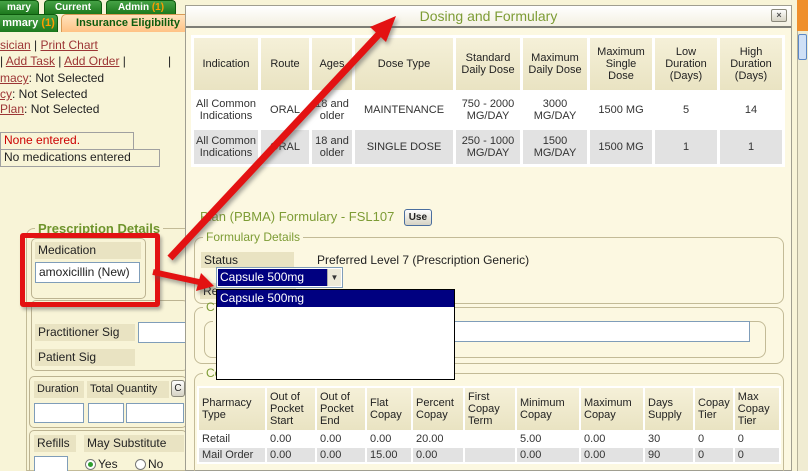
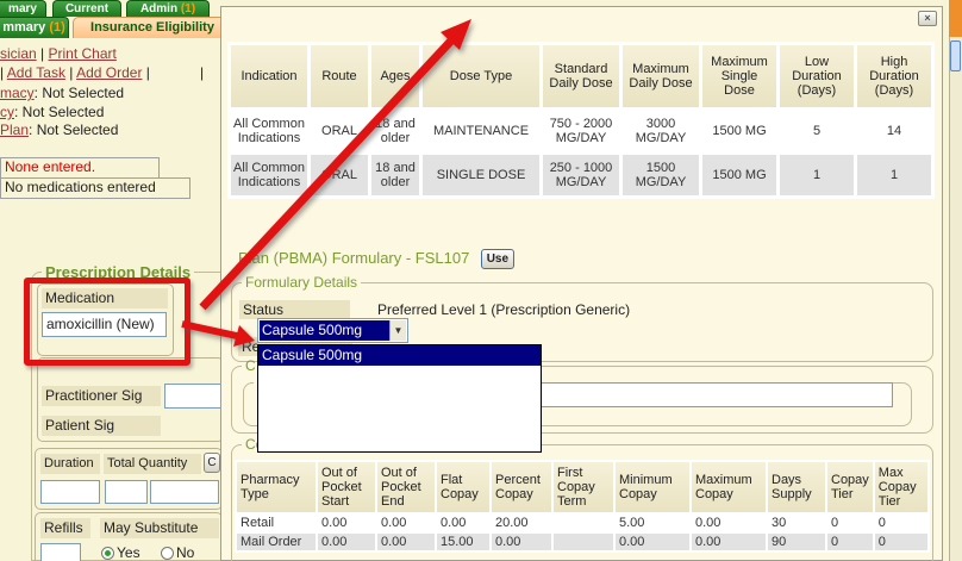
  mary
  Current
  Admin (1)
  mmary (1)
  Insurance Eligibility
  sician | Print Chart
  | Add Task | Add Order |
  |
  macy: Not Selected
  cy: Not Selected
  Plan: Not Selected
  None entered.
  No medications entered
  Prescription Details
  Medication
  amoxicillin (New)
  Practitioner Sig
  Patient Sig
  Duration
  Total Quantity
  C
  Refills
  May Substitute
  Yes
  No
- Dosing and Formulary
  ×
  Indication	Route	Ages	Dose Type	Standard Daily Dose	Maximum Daily Dose	Maximum Single Dose	Low Duration (Days)	High Duration (Days)
  All Common Indications	ORAL	8 and older	MAINTENANCE	750 - 2000 MG/DAY	3000 MG/DAY	1500 MG	5	14
  All Common Indications	RAL	18 and older	SINGLE DOSE	250 - 1000 MG/DAY	1500 MG/DAY	1500 MG	1	1
  an (PBMA) Formulary - FSL107 Use
  Formulary Details
  Status
- Preferred Level 7 (Prescription Generic)
+ Preferred Level 1 (Prescription Generic)
  Re
  Capsule 500mg
  ▼
  C
  Pharmacy Type	Out of Pocket Start	Out of Pocket End	Flat Copay	Percent Copay	First Copay Term	Minimum Copay	Maximum Copay	Days Supply	Copay Tier	Max Copay Tier
  Retail	0.00	0.00	0.00	20.00		5.00	0.00	30	0	0
  Mail Order	0.00	0.00	15.00	0.00		0.00	0.00	90	0	0
  Capsule 500mg
